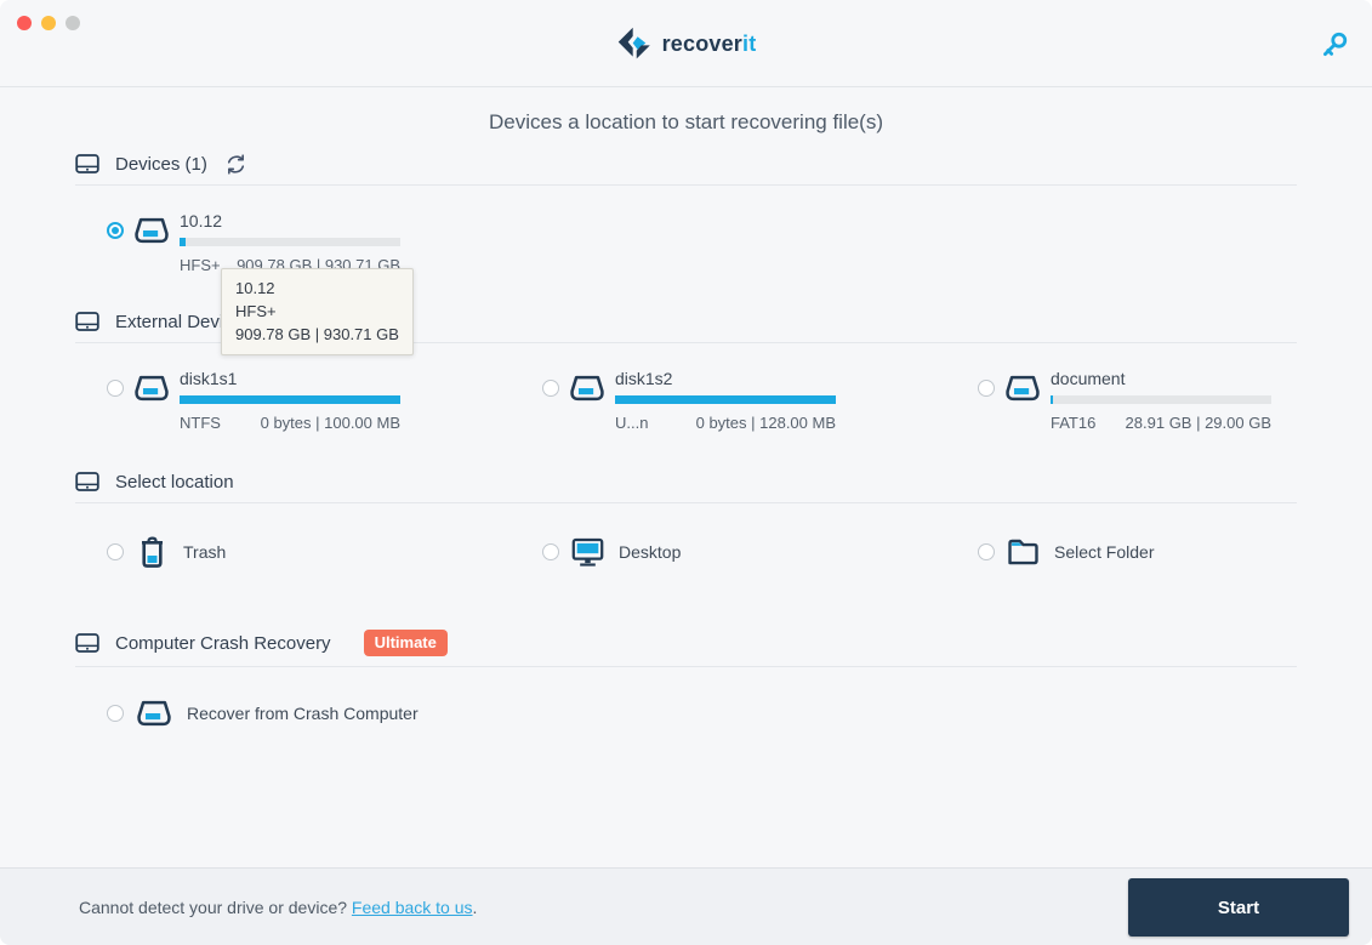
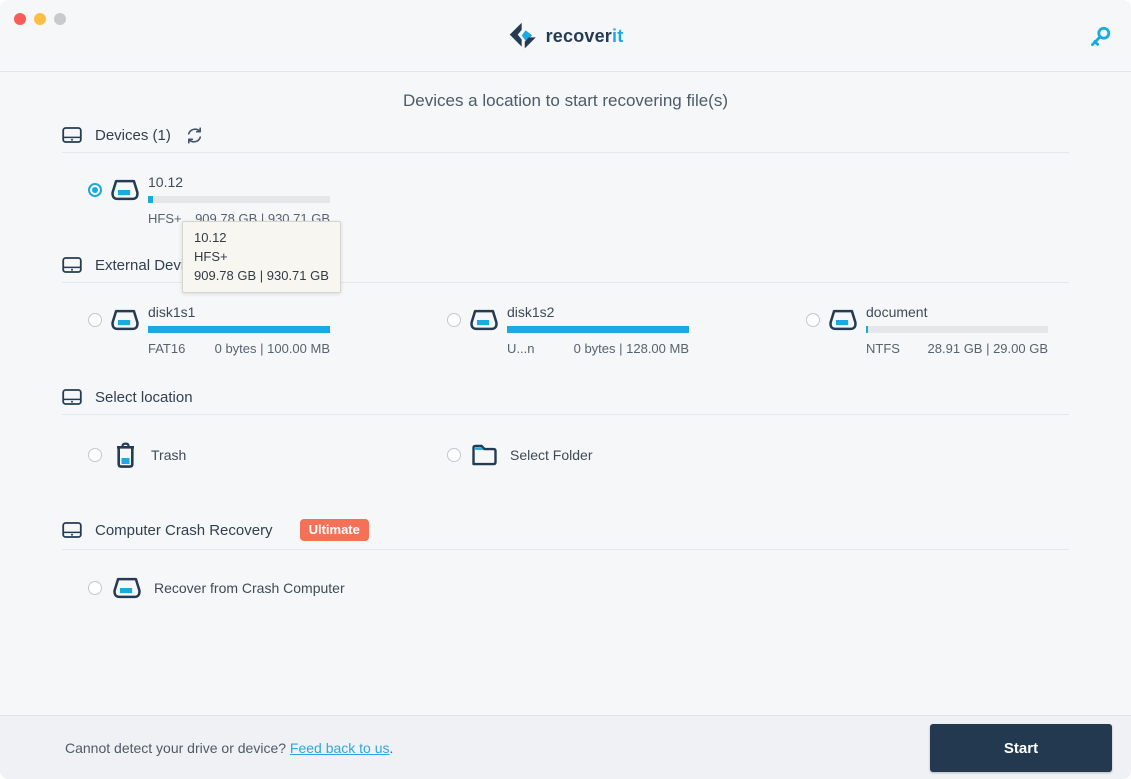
  recoverit
  Devices a location to start recovering file(s)
  Devices (1)
  10.12
  HFS+
  909.78 GB | 930.71 GB
  disk1s1
- NTFS
+ FAT16
  0 bytes | 100.00 MB
  disk1s2
  U...n
  0 bytes | 128.00 MB
  document
- FAT16
+ NTFS
  28.91 GB | 29.00 GB
  Select location
  Trash
- Desktop
  Select Folder
  Computer Crash Recovery
  Ultimate
  Recover from Crash Computer
  10.12
  HFS+
  909.78 GB | 930.71 GB
  Cannot detect your drive or device? Feed back to us.
  Start
